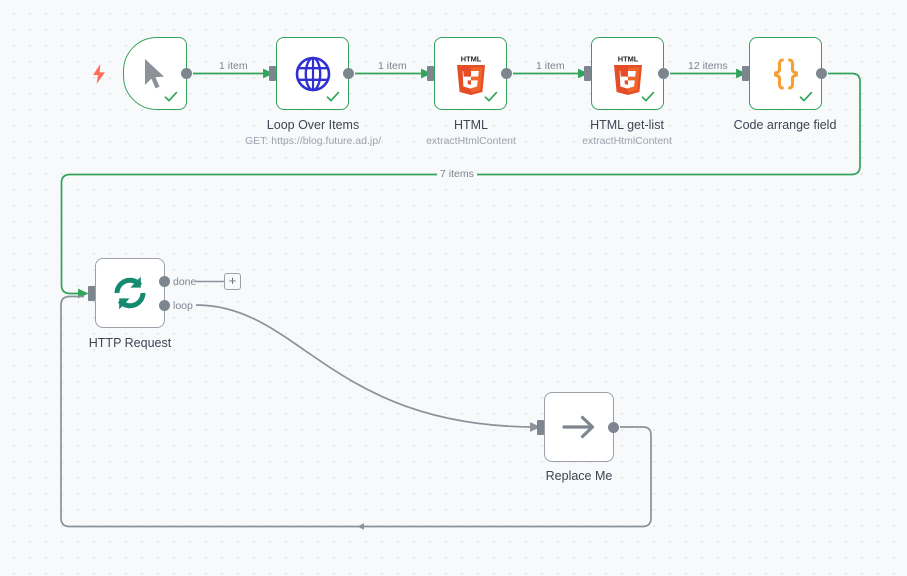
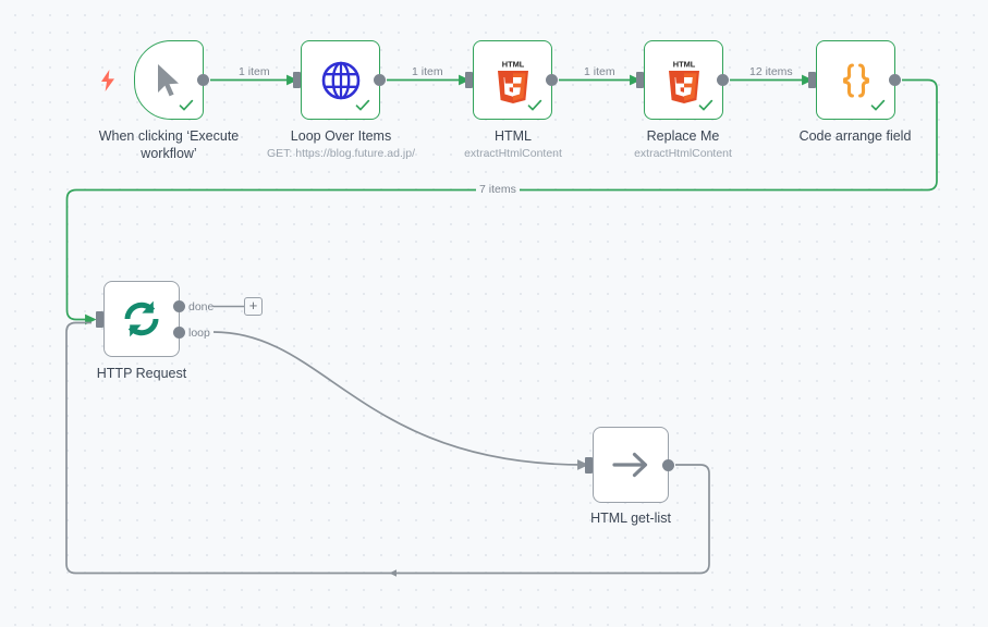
+ When clicking ‘Execute
+ workflow’
  Loop Over Items
  GET: https://blog.future.ad.jp/
  HTML
  HTML
  extractHtmlContent
  HTML
- HTML get-list
+ Replace Me
  extractHtmlContent
  Code arrange field
  done
  loop
  +
  HTTP Request
- Replace Me
+ HTML get-list
  1 item
  1 item
  1 item
  12 items
  7 items
